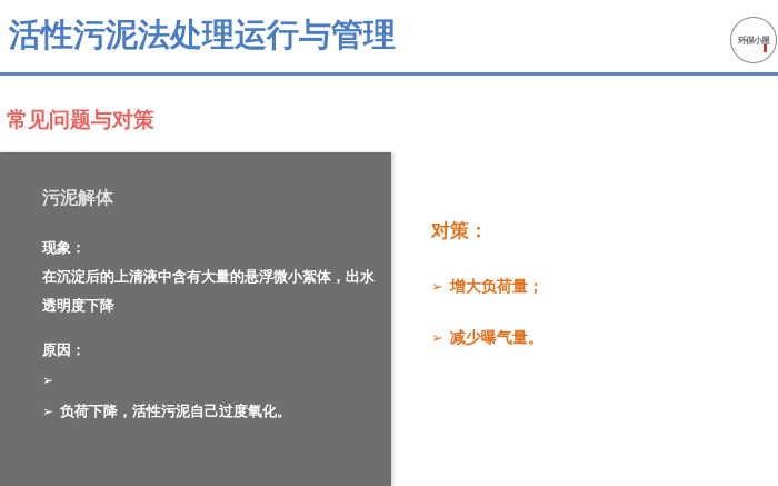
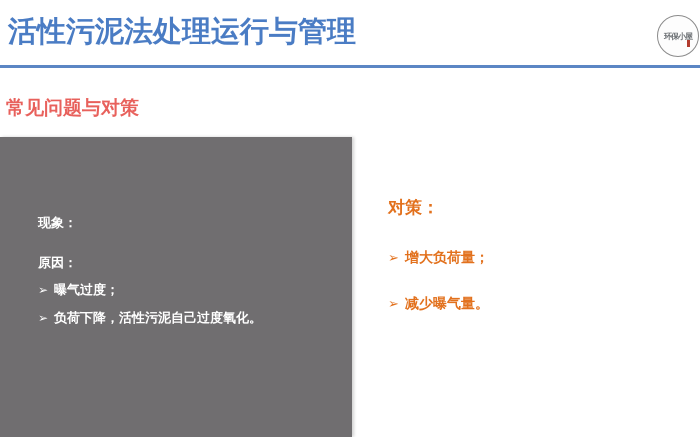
  活性污泥法处理运行与管理
  环保小屋
  常见问题与对策
- 污泥解体
  现象：
- 在沉淀后的上清液中含有大量的悬浮微小絮体，出水透明度下降
  原因：
  ➢
+ 曝气过度；
  ➢
  负荷下降，活性污泥自己过度氧化。
  对策：
  ➢
  增大负荷量；
  ➢
  减少曝气量。
